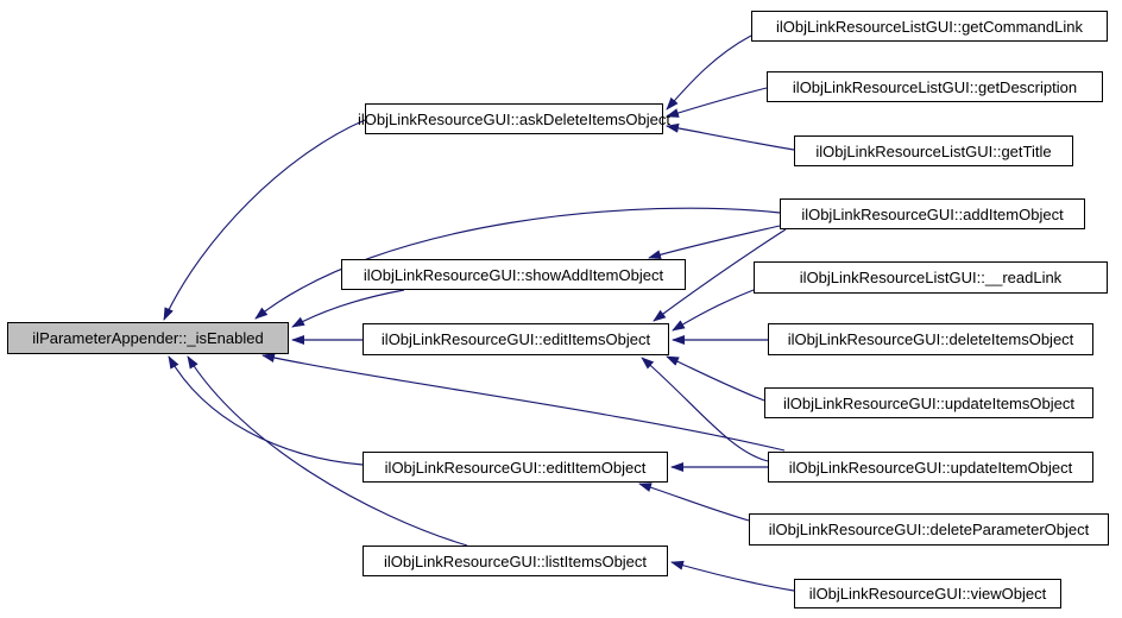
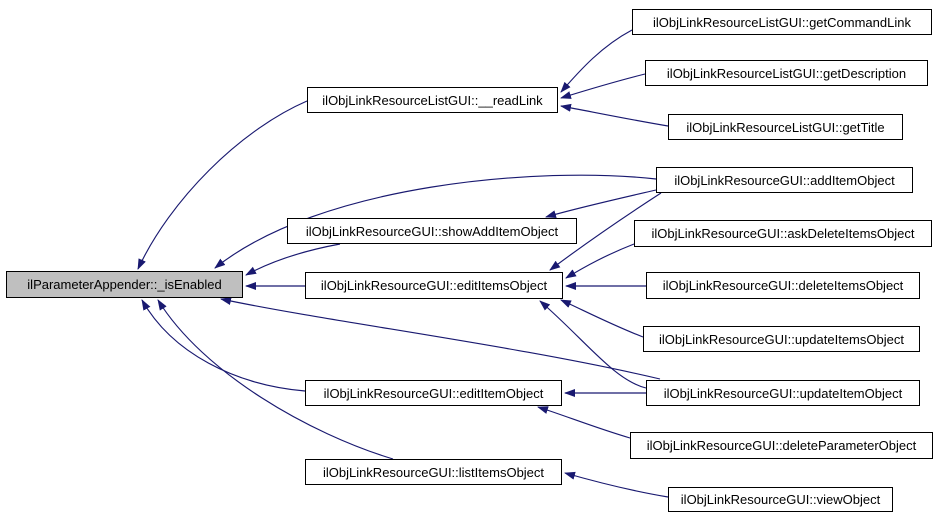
  ilParameterAppender::_isEnabled
- ilObjLinkResourceGUI::askDeleteItemsObject
+ ilObjLinkResourceListGUI::__readLink
  ilObjLinkResourceListGUI::getCommandLink
  ilObjLinkResourceListGUI::getDescription
  ilObjLinkResourceListGUI::getTitle
  ilObjLinkResourceGUI::addItemObject
  ilObjLinkResourceGUI::showAddItemObject
- ilObjLinkResourceListGUI::__readLink
+ ilObjLinkResourceGUI::askDeleteItemsObject
  ilObjLinkResourceGUI::editItemsObject
  ilObjLinkResourceGUI::deleteItemsObject
  ilObjLinkResourceGUI::updateItemsObject
  ilObjLinkResourceGUI::editItemObject
  ilObjLinkResourceGUI::updateItemObject
  ilObjLinkResourceGUI::deleteParameterObject
  ilObjLinkResourceGUI::listItemsObject
  ilObjLinkResourceGUI::viewObject
